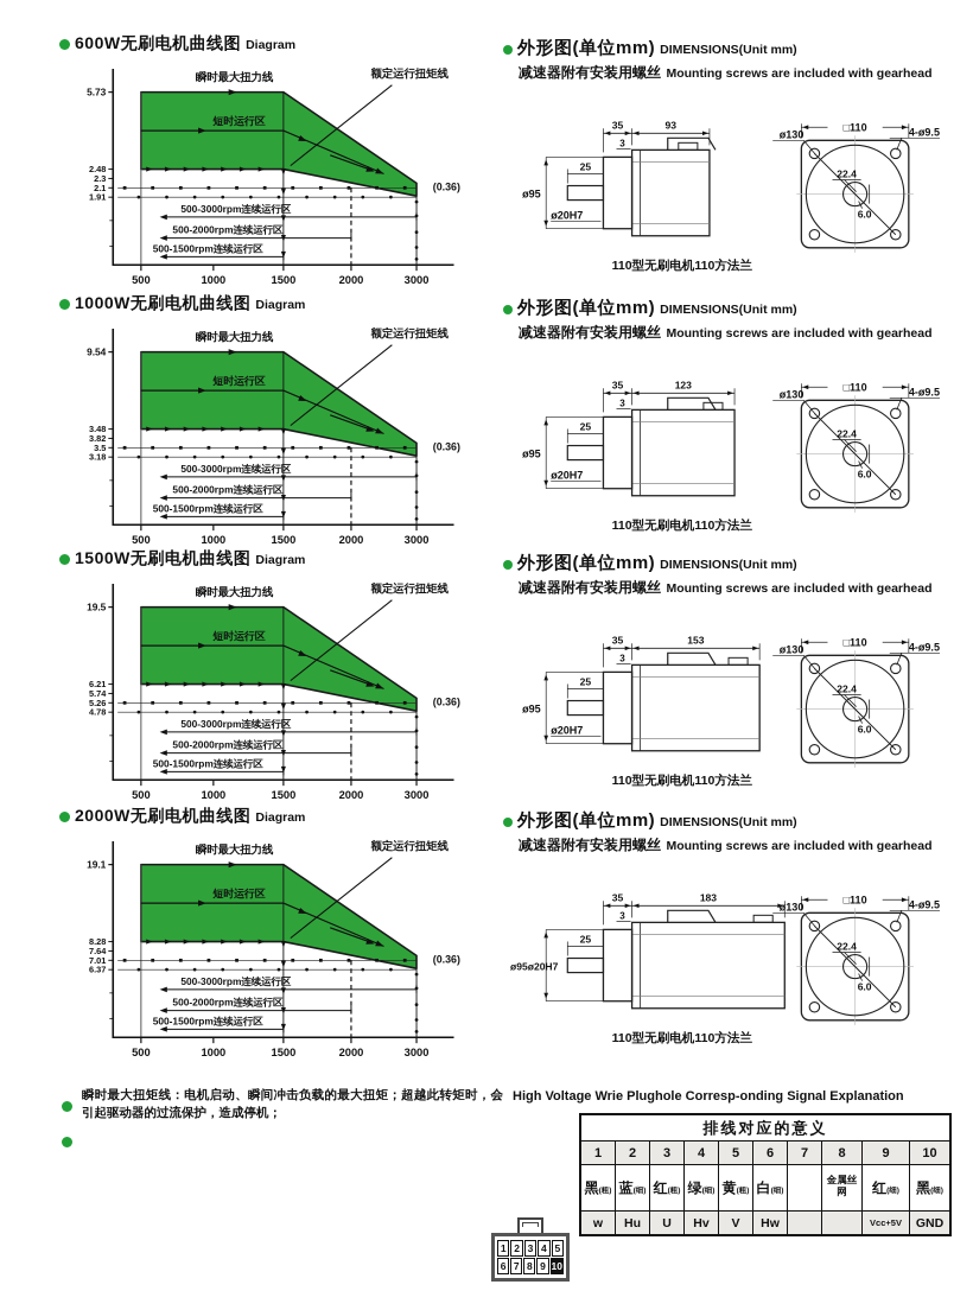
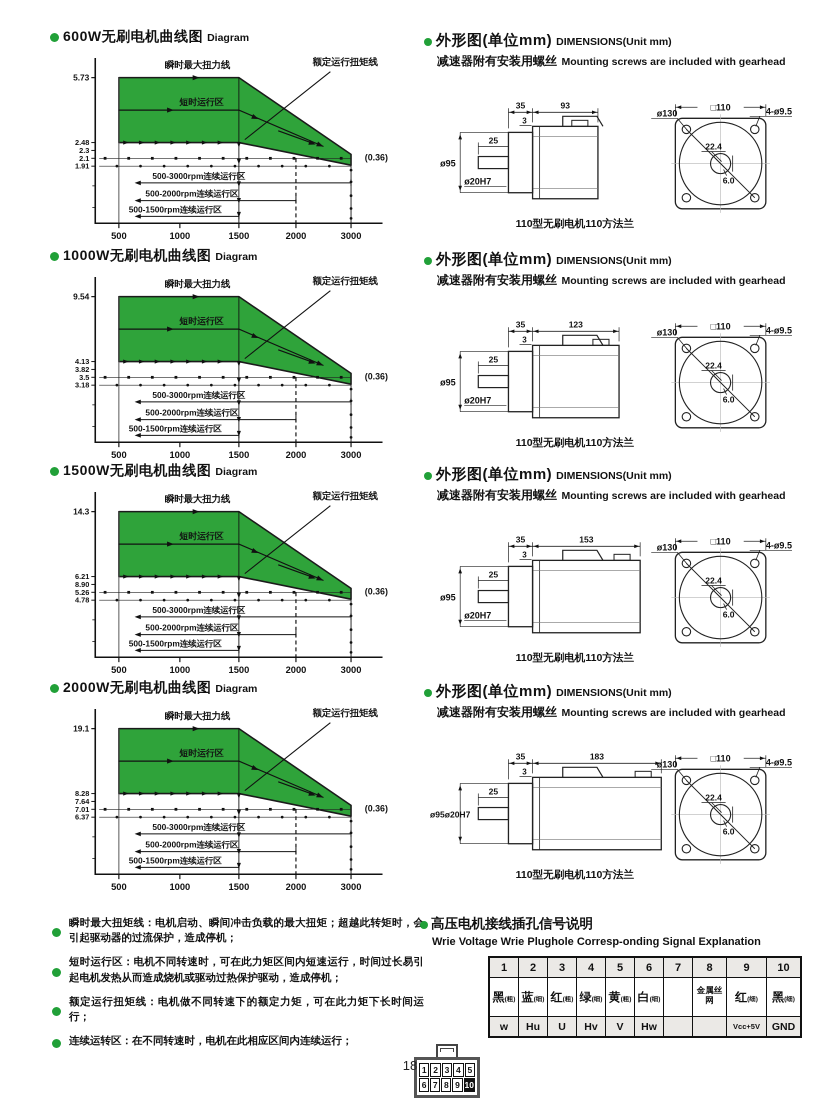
  600W无刷电机曲线图
  Diagram
  500-3000rpm连续运行区
  500-2000rpm连续运行区
  500-1500rpm连续运行区
  瞬时最大扭力线
  短时运行区
  额定运行扭矩线
  (0.36)
  500
  1000
  1500
  2000
  3000
  5.73
  2.48
  2.3
  2.1
  1.91
  外形图(单位mm)
  DIMENSIONS(Unit mm)
  减速器附有安装用螺丝 Mounting screws are included with gearhead
  35
  93
  3
  25
  ø95
  ø20H7
  □110
  ø130
  4-ø9.5
  22.4
  6.0
  110型无刷电机110方法兰
  1000W无刷电机曲线图
  Diagram
  500-3000rpm连续运行区
  500-2000rpm连续运行区
  500-1500rpm连续运行区
  瞬时最大扭力线
  短时运行区
  额定运行扭矩线
  (0.36)
  500
  1000
  1500
  2000
  3000
  9.54
- 3.48
+ 4.13
  3.82
  3.5
  3.18
  外形图(单位mm)
  DIMENSIONS(Unit mm)
  减速器附有安装用螺丝 Mounting screws are included with gearhead
  35
  123
  3
  25
  ø95
  ø20H7
  □110
  ø130
  4-ø9.5
  22.4
  6.0
  110型无刷电机110方法兰
  1500W无刷电机曲线图
  Diagram
  500-3000rpm连续运行区
  500-2000rpm连续运行区
  500-1500rpm连续运行区
  瞬时最大扭力线
  短时运行区
  额定运行扭矩线
  (0.36)
  500
  1000
  1500
  2000
  3000
- 19.5
+ 14.3
  6.21
- 5.74
+ 8.90
  5.26
  4.78
  外形图(单位mm)
  DIMENSIONS(Unit mm)
  减速器附有安装用螺丝 Mounting screws are included with gearhead
  35
  153
  3
  25
  ø95
  ø20H7
  □110
  ø130
  4-ø9.5
  22.4
  6.0
  110型无刷电机110方法兰
  2000W无刷电机曲线图
  Diagram
  500-3000rpm连续运行区
  500-2000rpm连续运行区
  500-1500rpm连续运行区
  瞬时最大扭力线
  短时运行区
  额定运行扭矩线
  (0.36)
  500
  1000
  1500
  2000
  3000
  19.1
  8.28
  7.64
  7.01
  6.37
  外形图(单位mm)
  DIMENSIONS(Unit mm)
  减速器附有安装用螺丝 Mounting screws are included with gearhead
  35
  183
  3
  25
  ø95ø20H7
  □110
  ø130
  4-ø9.5
  22.4
  6.0
  110型无刷电机110方法兰
  瞬时最大扭矩线：电机启动、瞬间冲击负载的最大扭矩；超越此转矩时，会引起驱动器的过流保护，造成停机；
+ 短时运行区：电机不同转速时，可在此力矩区间内短速运行，时间过长易引起电机发热从而造成烧机或驱动过热保护驱动，造成停机；
+ 额定运行扭矩线：电机做不同转速下的额定力矩，可在此力矩下长时间运行；
+ 连续运转区：在不同转速时，电机在此相应区间内连续运行；
+ 高压电机接线插孔信号说明
- High Voltage Wrie Plughole Corresp-onding Signal Explanation
+ Wrie Voltage Wrie Plughole Corresp-onding Signal Explanation
  1
  2
  3
  4
  5
  6
  7
  8
  9
  10
- 排线对应的意义
  1	2	3	4	5	6	7	8	9	10
  w	Hu	U	Hv	V	Hw			Vcc+5V	GND
+ 18
